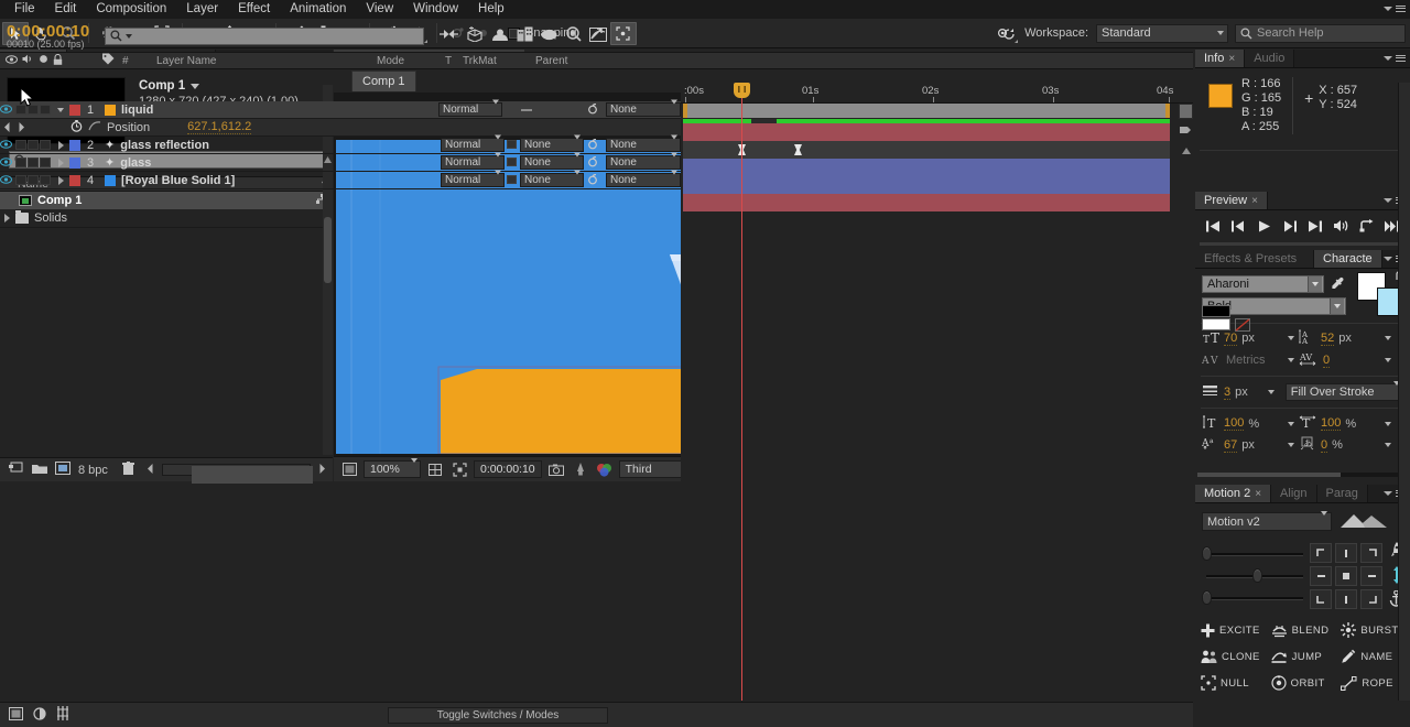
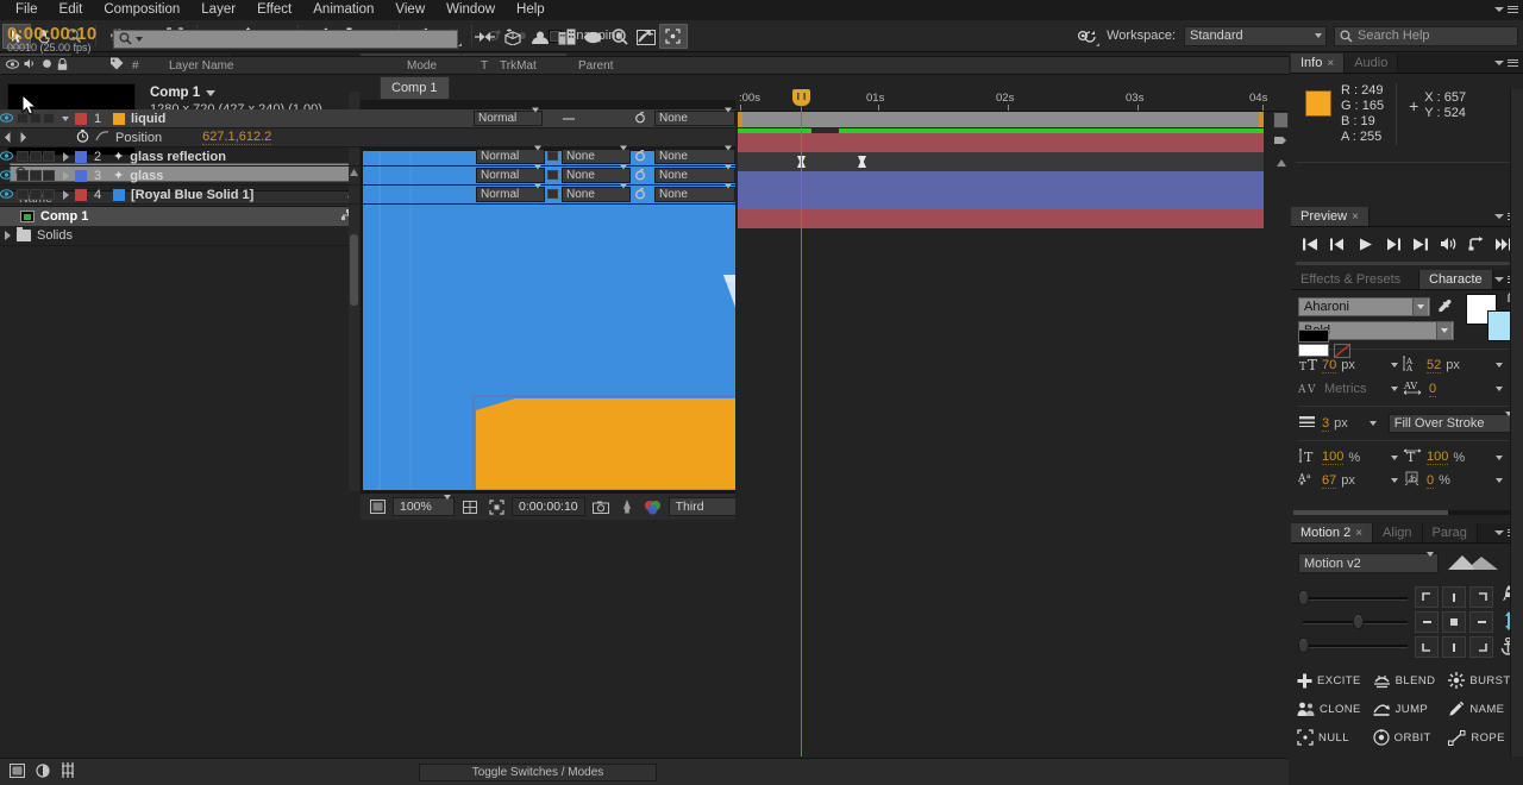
  File
  Edit
  Composition
  Layer
  Effect
  Animation
  View
  Window
  Help
  Workspace:
  Standard
  Search Help
  Comp 1
  Comp 1
  Solids
- 8 bpc
  Comp 1
  100%
  0:00:00:10
  Third
  Info
  ×
  Audio
- R : 166
+ R : 249
  G : 165
  B : 19
  A : 255
  +
  X : 657
  Y : 524
  Preview
  ×
  Effects & Presets
  Characte
  Aharoni
  T
  T
  70
  px
  A
  A
  52
  px
  A
  V
  Metrics
  AV
  0
  3
  px
  Fill Over Stroke
  T
  100
  %
  T
  100
  %
  A
  67
  px
  あ
  0
  %
  Motion 2
  ×
  Align
  Parag
  Motion v2
  EXCITE
  BLEND
  BURST
  CLONE
  JUMP
  NAME
  NULL
  ORBIT
  ROPE
  0:00:00:10
  00010 (25.00 fps)
  #
  Layer Name
  Mode
  T
  TrkMat
  Parent
  1
  liquid
  Normal
  None
  Position
  627.1,612.2
  2
  ✦
  glass reflection
  Normal
  None
  None
  3
  ✦
  glass
  Normal
  None
  None
  4
  [Royal Blue Solid 1]
  Normal
  None
  None
  :00s
  01s
  02s
  03s
  04s
  Toggle Switches / Modes
